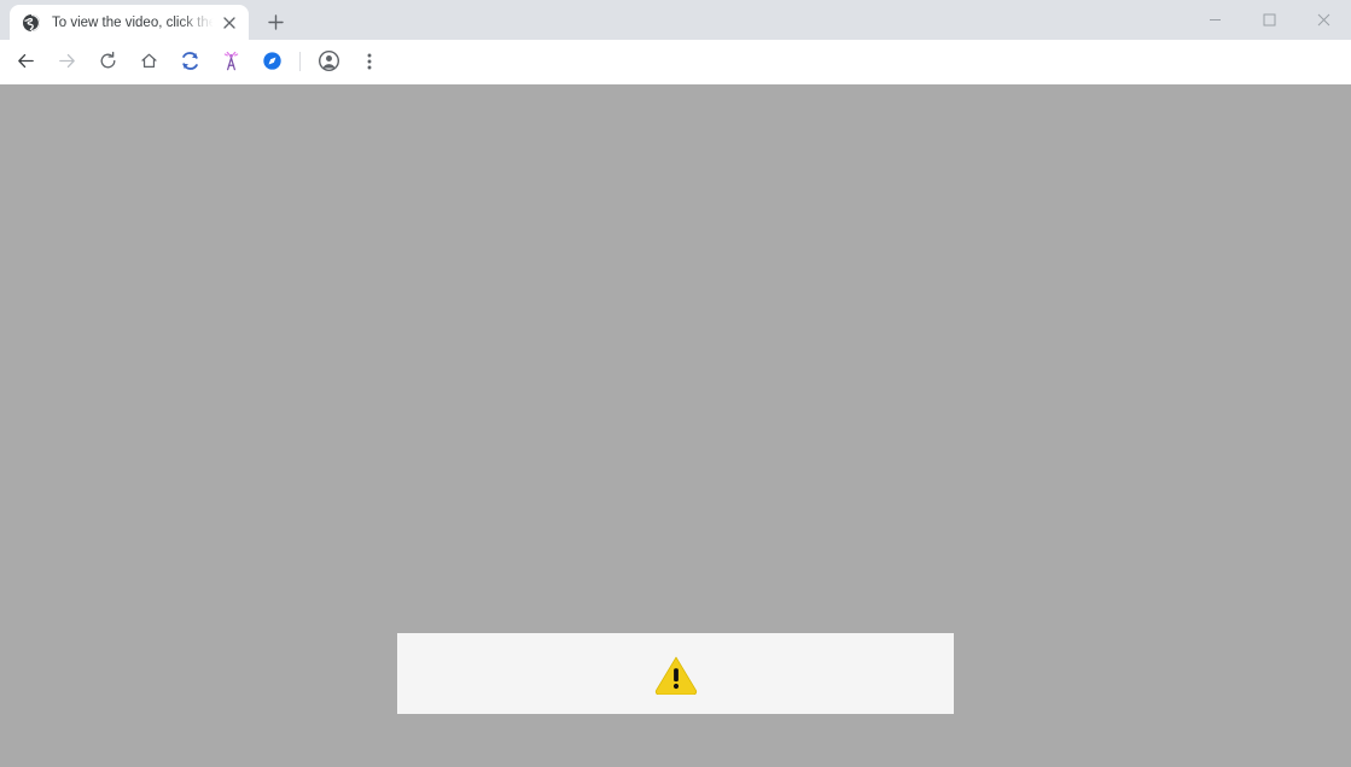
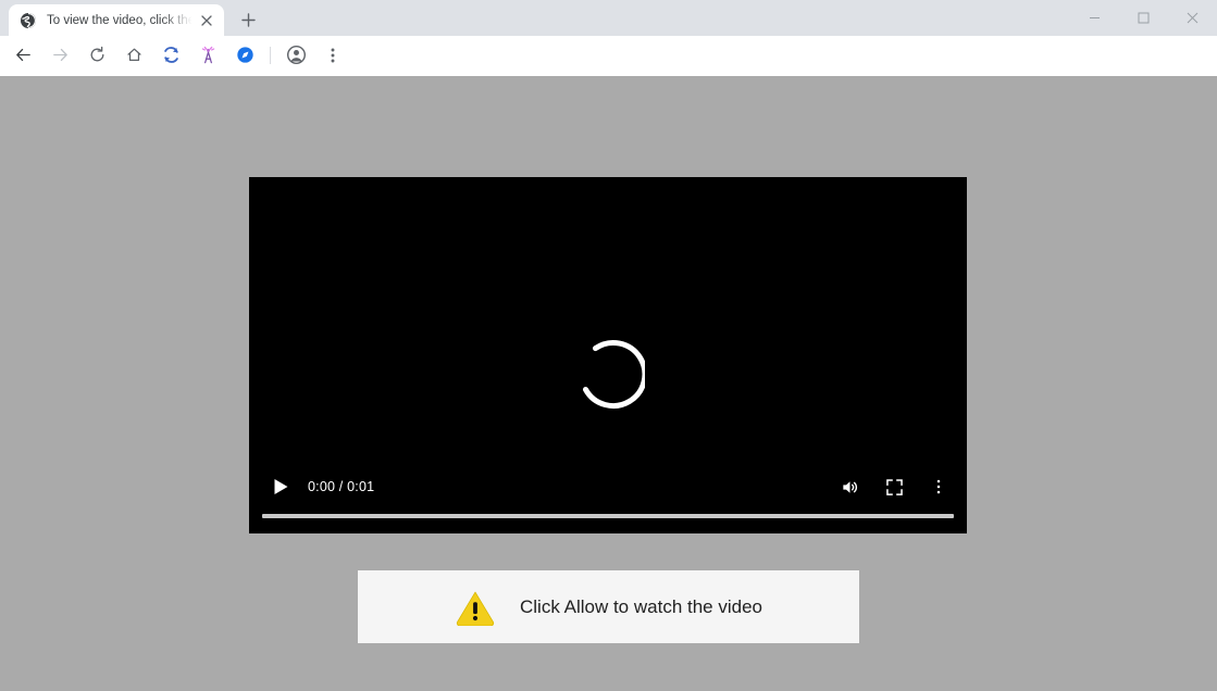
  To view the video, click the
+ 0:00 / 0:01
+ Click Allow to watch the video
